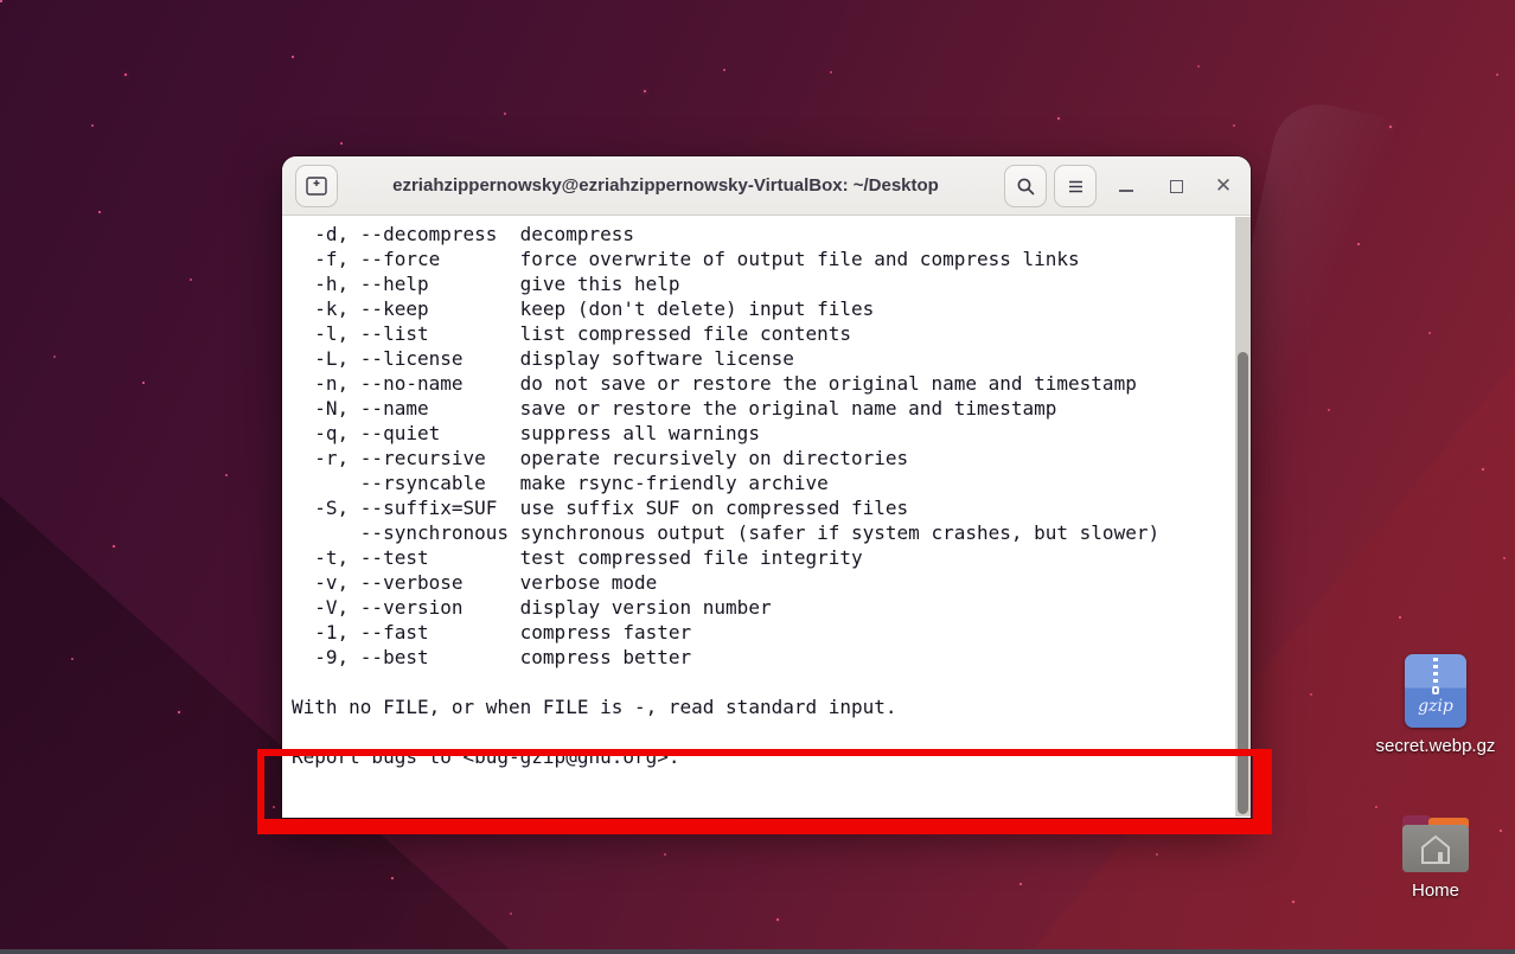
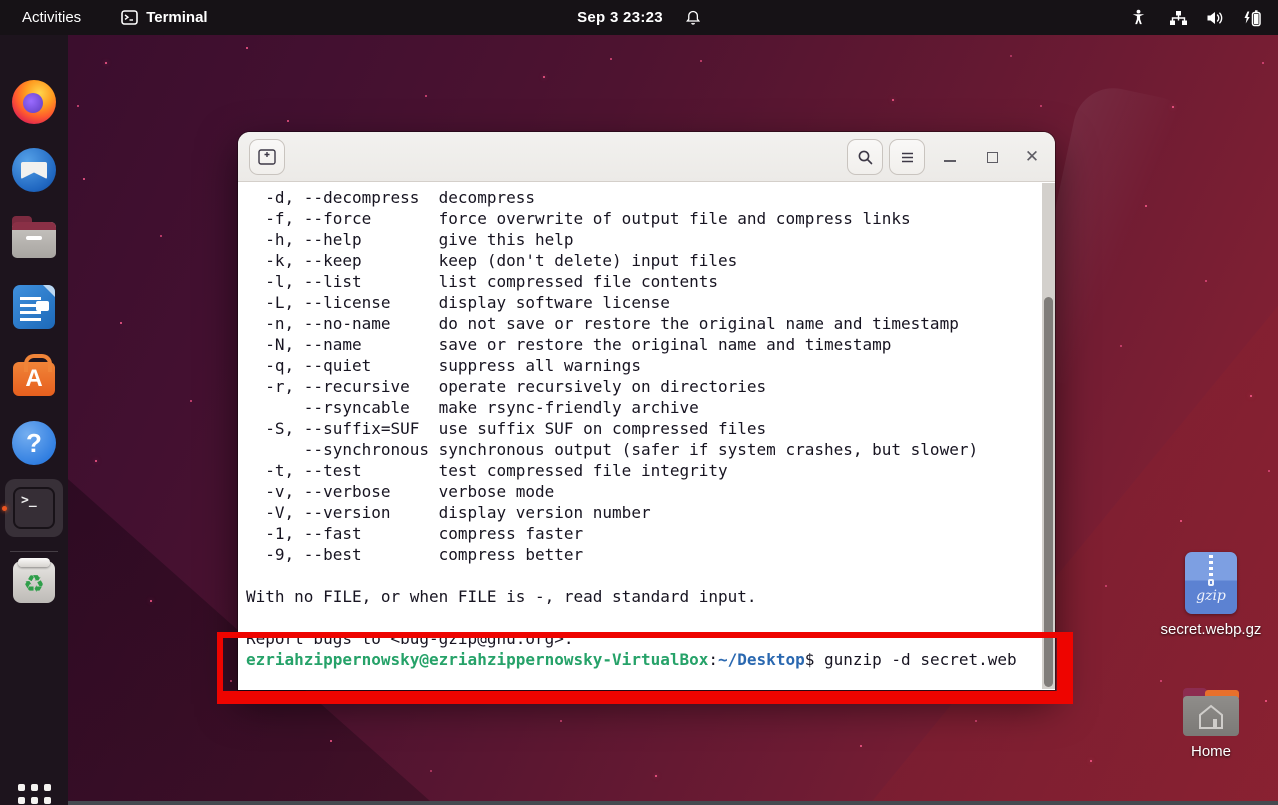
+ Activities
+ Terminal
+ Sep 3 23:23
+ A
+ ?
+ >_
+ ♻
  gzip
  secret.webp.gz
  Home
- ezriahzippernowsky@ezriahzippernowsky-VirtualBox: ~/Desktop
  ✕
  -d, --decompress decompress
  -f, --force force overwrite of output file and compress links
  -h, --help give this help
  -k, --keep keep (don't delete) input files
  -l, --list list compressed file contents
  -L, --license display software license
  -n, --no-name do not save or restore the original name and timestamp
  -N, --name save or restore the original name and timestamp
  -q, --quiet suppress all warnings
  -r, --recursive operate recursively on directories
  --rsyncable make rsync-friendly archive
  -S, --suffix=SUF use suffix SUF on compressed files
  --synchronous synchronous output (safer if system crashes, but slower)
  -t, --test test compressed file integrity
  -v, --verbose verbose mode
  -V, --version display version number
  -1, --fast compress faster
  -9, --best compress better
  With no FILE, or when FILE is -, read standard input.
  Report bugs to <bug-gzip@gnu.org>.
+ ezriahzippernowsky@ezriahzippernowsky-VirtualBox:~/Desktop$ gunzip -d secret.web
